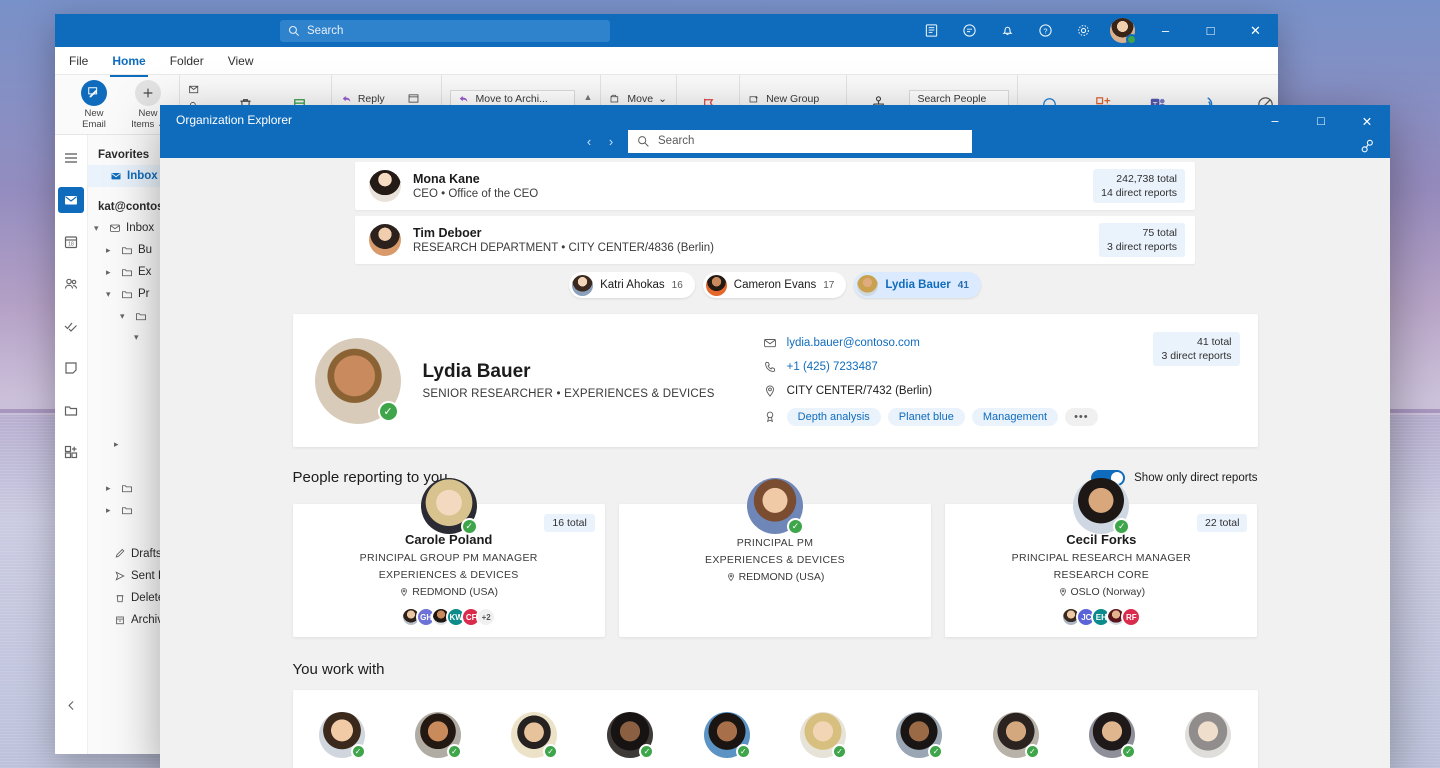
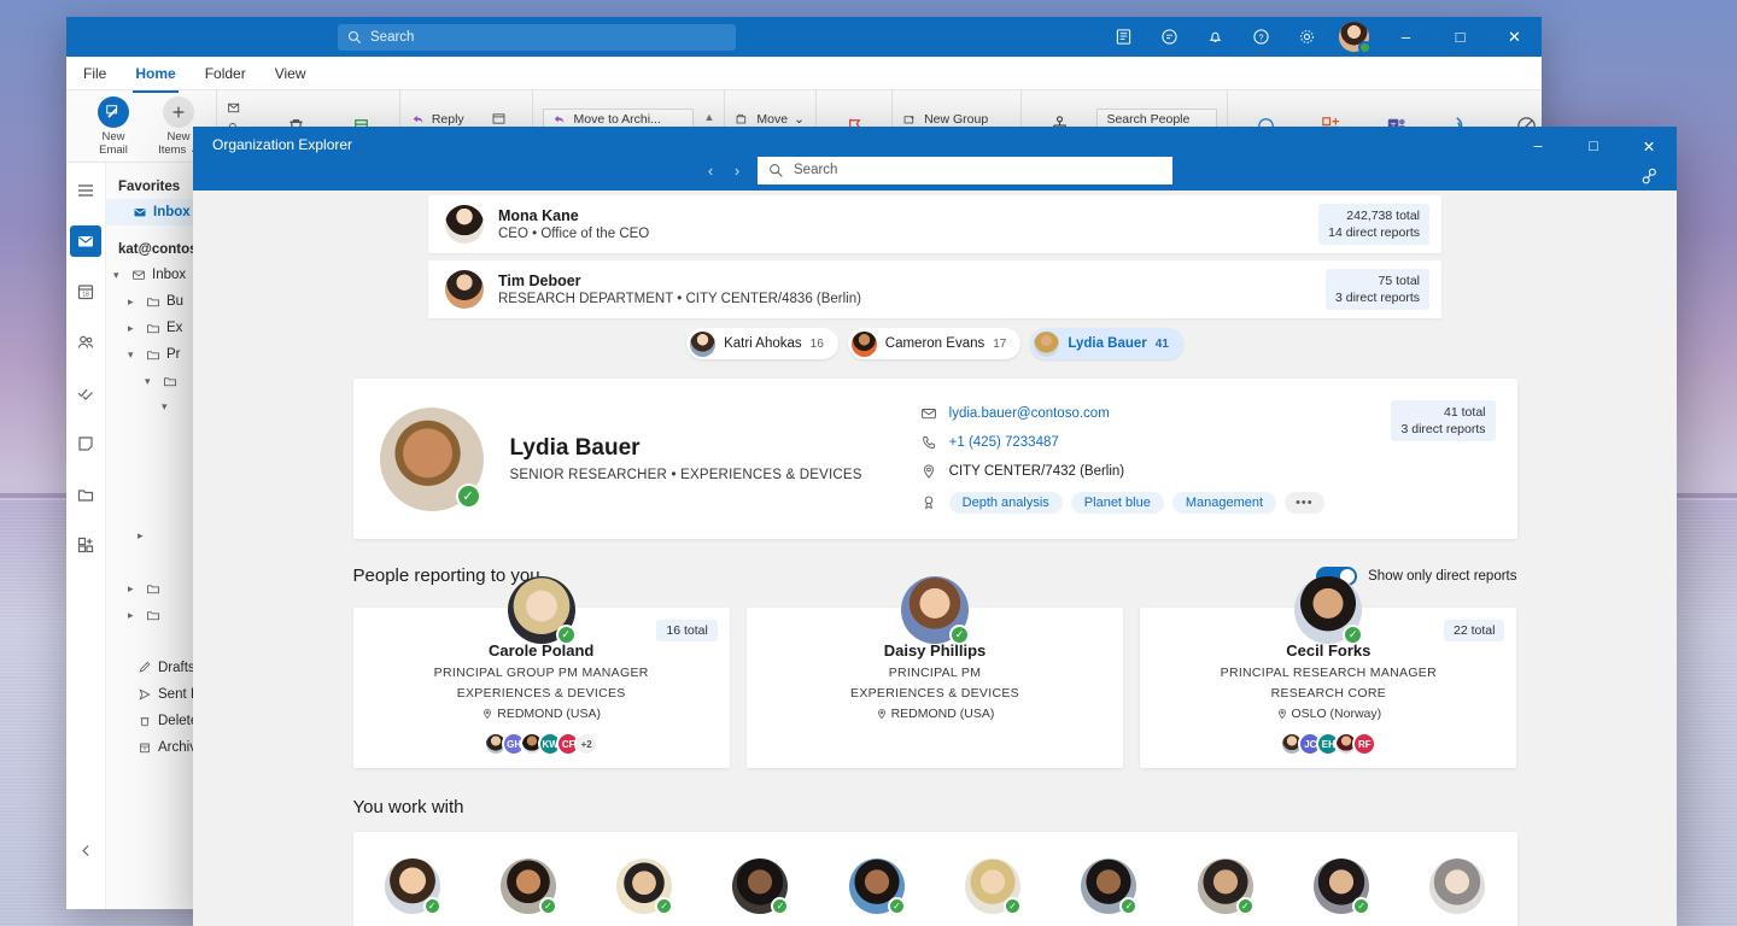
  Search
  ?
  –
  □
  ✕
  File
  Home
  Folder
  View
  New
  Email
  New
  Items
  Reply
  Move to Archi...
  ▲
  Move
  ⌄
  New Group
  Search People
  Favorites
  Inbox
  kat@conto
  ▾
  Inbox
  ▸
  Bu
  ▸
  Ex
  ▾
  Pr
  ▾
  ▾
  ▸
  ▸
  ▸
  Drafts
  Sent
  Delet
  Archi
  Organization Explorer
  ‹
  ›
  Search
  –
  □
  ✕
  Mona Kane
  CEO • Office of the CEO
  242,738 total
  14 direct reports
  Tim Deboer
  RESEARCH DEPARTMENT • CITY CENTER/4836 (Berlin)
  75 total
  3 direct reports
  Katri Ahokas
  16
  Cameron Evans
  17
  Lydia Bauer
  41
  ✓
  Lydia Bauer
  SENIOR RESEARCHER • EXPERIENCES & DEVICES
  lydia.bauer@contoso.com
  +1 (425) 7233487
  CITY CENTER/7432 (Berlin)
  Depth analysis
  Planet blue
  Management
  •••
  41 total
  3 direct reports
  People reporting to yo
  Show only direct reports
  ✓
  16 total
  Carole Poland
  PRINCIPAL GROUP PM MANAGER
  EXPERIENCES & DEVICES
  REDMOND (USA)
  GH
  KW
  CF
  +2
  ✓
+ Daisy Phillips
  PRINCIPAL PM
  EXPERIENCES & DEVICES
  REDMOND (USA)
  ✓
  22 total
  Cecil Forks
  PRINCIPAL RESEARCH MANAGER
  RESEARCH CORE
  OSLO (Norway)
  JC
  EH
  RF
  You work with
  ✓
  ✓
  ✓
  ✓
  ✓
  ✓
  ✓
  ✓
  ✓
